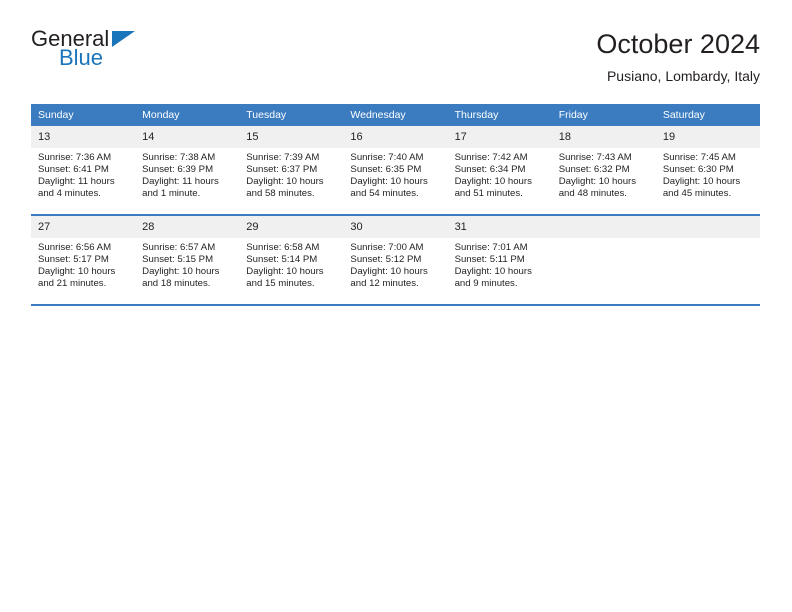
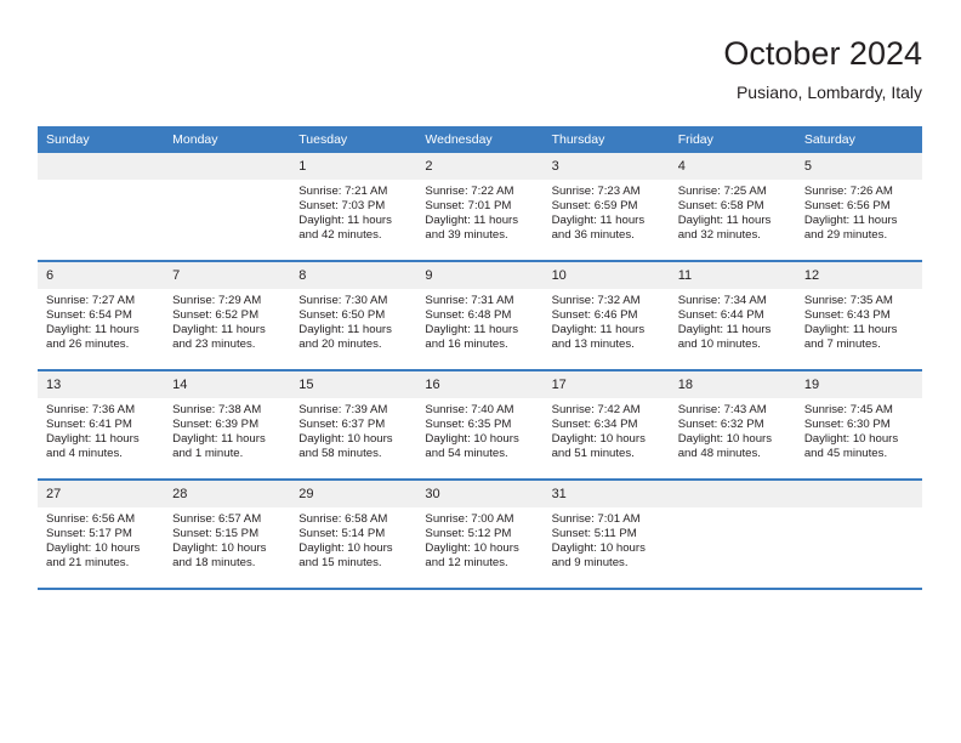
- General
- Blue
  October 2024
  Pusiano, Lombardy, Italy
  Sunday	Monday	Tuesday	Wednesday	Thursday	Friday	Saturday
+ 		1Sunrise: 7:21 AMSunset: 7:03 PMDaylight: 11 hoursand 42 minutes.	2Sunrise: 7:22 AMSunset: 7:01 PMDaylight: 11 hoursand 39 minutes.	3Sunrise: 7:23 AMSunset: 6:59 PMDaylight: 11 hoursand 36 minutes.	4Sunrise: 7:25 AMSunset: 6:58 PMDaylight: 11 hoursand 32 minutes.	5Sunrise: 7:26 AMSunset: 6:56 PMDaylight: 11 hoursand 29 minutes.
+ 6Sunrise: 7:27 AMSunset: 6:54 PMDaylight: 11 hoursand 26 minutes.	7Sunrise: 7:29 AMSunset: 6:52 PMDaylight: 11 hoursand 23 minutes.	8Sunrise: 7:30 AMSunset: 6:50 PMDaylight: 11 hoursand 20 minutes.	9Sunrise: 7:31 AMSunset: 6:48 PMDaylight: 11 hoursand 16 minutes.	10Sunrise: 7:32 AMSunset: 6:46 PMDaylight: 11 hoursand 13 minutes.	11Sunrise: 7:34 AMSunset: 6:44 PMDaylight: 11 hoursand 10 minutes.	12Sunrise: 7:35 AMSunset: 6:43 PMDaylight: 11 hoursand 7 minutes.
  13Sunrise: 7:36 AMSunset: 6:41 PMDaylight: 11 hoursand 4 minutes.	14Sunrise: 7:38 AMSunset: 6:39 PMDaylight: 11 hoursand 1 minute.	15Sunrise: 7:39 AMSunset: 6:37 PMDaylight: 10 hoursand 58 minutes.	16Sunrise: 7:40 AMSunset: 6:35 PMDaylight: 10 hoursand 54 minutes.	17Sunrise: 7:42 AMSunset: 6:34 PMDaylight: 10 hoursand 51 minutes.	18Sunrise: 7:43 AMSunset: 6:32 PMDaylight: 10 hoursand 48 minutes.	19Sunrise: 7:45 AMSunset: 6:30 PMDaylight: 10 hoursand 45 minutes.
  27Sunrise: 6:56 AMSunset: 5:17 PMDaylight: 10 hoursand 21 minutes.	28Sunrise: 6:57 AMSunset: 5:15 PMDaylight: 10 hoursand 18 minutes.	29Sunrise: 6:58 AMSunset: 5:14 PMDaylight: 10 hoursand 15 minutes.	30Sunrise: 7:00 AMSunset: 5:12 PMDaylight: 10 hoursand 12 minutes.	31Sunrise: 7:01 AMSunset: 5:11 PMDaylight: 10 hoursand 9 minutes.
